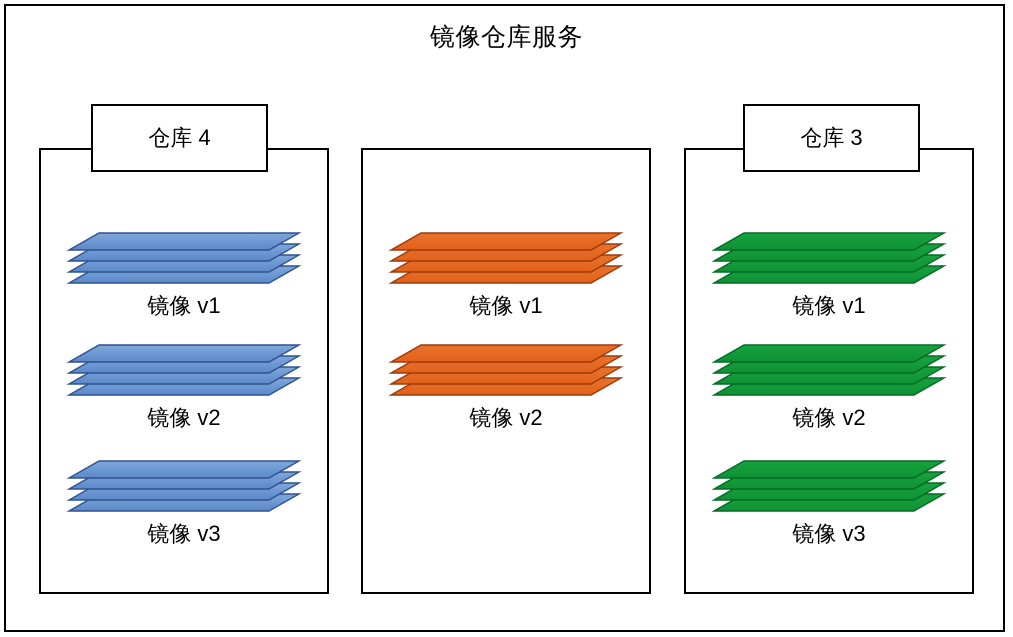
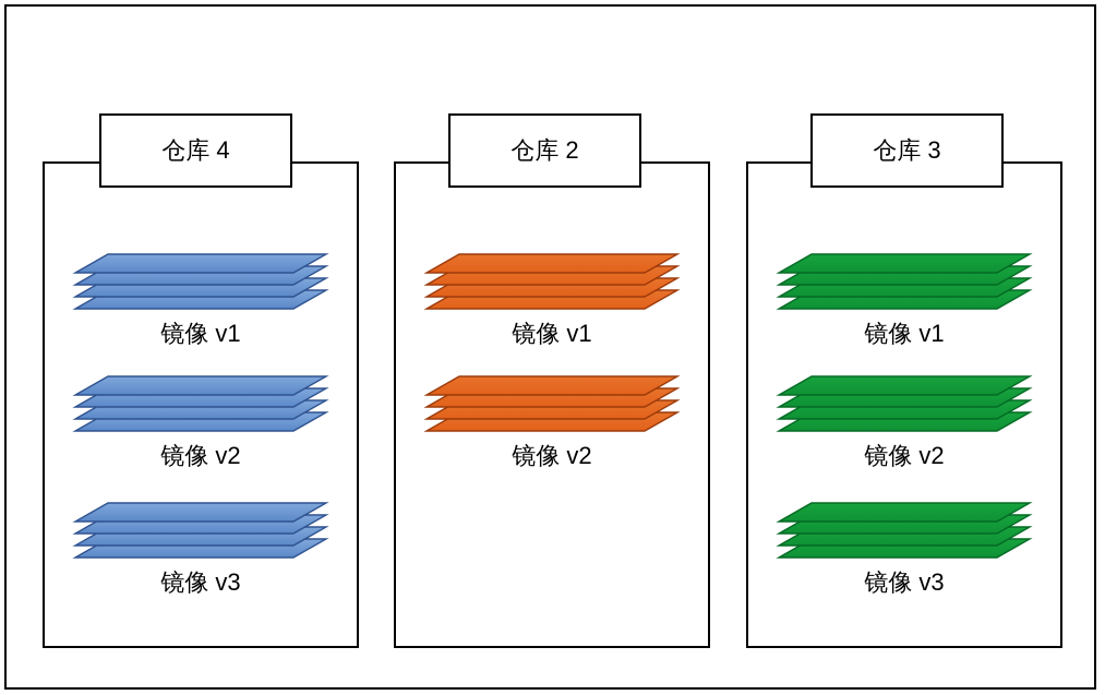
- 镜像仓库服务
  仓库 4
+ 仓库 2
  仓库 3
  镜像 v1
  镜像 v2
  镜像 v3
  镜像 v1
  镜像 v2
  镜像 v1
  镜像 v2
  镜像 v3
